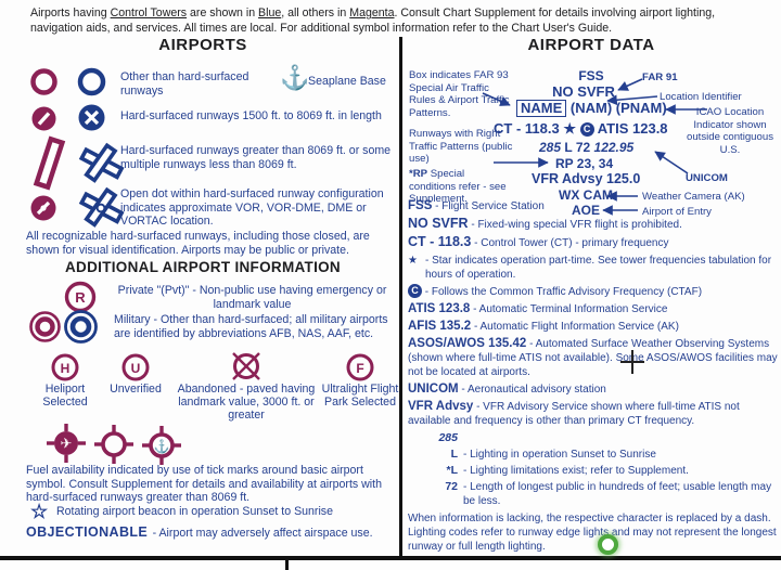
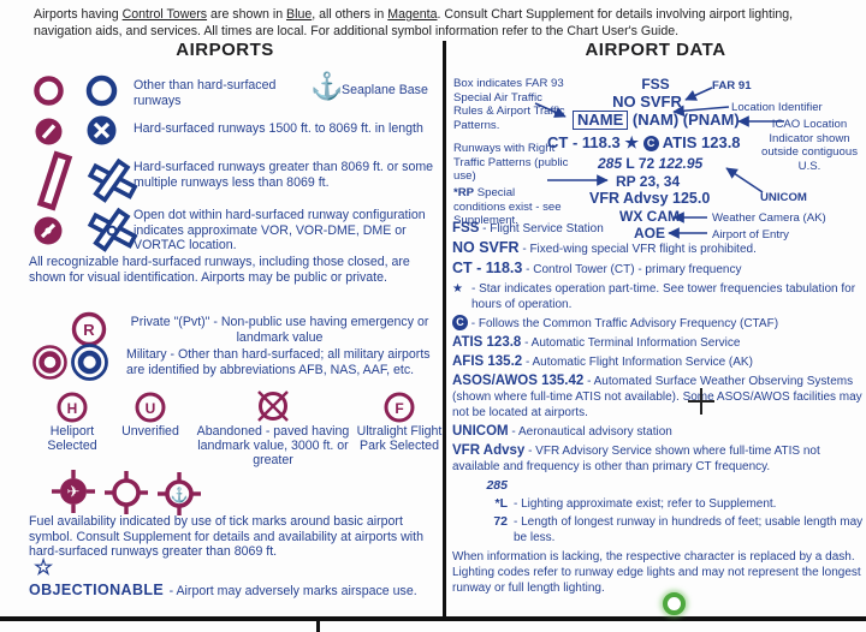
  Airports having Control Towers are shown in Blue, all others in Magenta. Consult Chart Supplement for details involving airport lighting, navigation aids, and services. All times are local. For additional symbol information refer to the Chart User's Guide.
  AIRPORTS
  AIRPORT DATA
  Other than hard-surfaced runways
  ⚓
  Seaplane Base
  Hard-surfaced runways 1500 ft. to 8069 ft. in length
  Hard-surfaced runways greater than 8069 ft. or some multiple runways less than 8069 ft.
  Open dot within hard-surfaced runway configuration indicates approximate VOR, VOR-DME, DME or VORTAC location.
  All recognizable hard-surfaced runways, including those closed, are shown for visual identification. Airports may be public or private.
- ADDITIONAL AIRPORT INFORMATION
  R
  Private "(Pvt)" - Non-public use having emergency or landmark value
  Military - Other than hard-surfaced; all military airports are identified by abbreviations AFB, NAS, AAF, etc.
  H
  U
  F
  Heliport Selected
  Unverified
  Abandoned - paved having landmark value, 3000 ft. or greater
  Ultralight Flight Park Selected
  ✈
  ⚓
  Fuel availability indicated by use of tick marks around basic airport symbol. Consult Supplement for details and availability at airports with hard-surfaced runways greater than 8069 ft.
  ☆
- Rotating airport beacon in operation Sunset to Sunrise
- OBJECTIONABLE - Airport may adversely affect airspace use.
+ OBJECTIONABLE - Airport may adversely marks airspace use.
  Box indicates FAR 93 Special Air Traffic Rules & Airport Traic Patterns.
  Runways with Right Traffic Patterns (public use)
- *RP Special conditions refer - see Supplement.
+ *RP Special conditions exist - see Supplement.
  FSS
  NO SVFR
  NAME (NAM) (PNAM)
  CT - 118.3 ★ C ATIS 123.8
  285 L 72 122.95
  RP 23, 34
  VFR Advsy 125.0
  WX CAM
  AOE
  FAR 91
  Location Identifier
  ICAO Location Indicator shown outside contiguous U.S.
  UNICOM
  Weather Camera (AK)
  Airport of Entry
  FSS - Flight Service Station
  NO SVFR - Fixed-wing special VFR flight is prohibited.
  CT - 118.3 - Control Tower (CT) - primary frequency
  ★
  - Star indicates operation part-time. See tower frequencies tabulation for hours of operation.
  C - Follows the Common Traffic Advisory Frequency (CTAF)
  ATIS 123.8 - Automatic Terminal Information Service
  AFIS 135.2 - Automatic Flight Information Service (AK)
  ASOS/AWOS 135.42 - Automated Surface Weather Observing Systems (shown where full-time ATIS not available). Soe ASOS/AWOS facilities may not be located at airports.
  UNICOM - Aeronautical advisory station
  VFR Advsy - VFR Advisory Service shown where full-time ATIS not available and frequency is other than primary CT frequency.
  285
- L
- - Lighting in operation Sunset to Sunrise
  *L
- - Lighting limitations exist; refer to Supplement.
+ - Lighting approximate exist; refer to Supplement.
  72
- - Length of longest public in hundreds of feet; usable length may be less.
+ - Length of longest runway in hundreds of feet; usable length may be less.
  When information is lacking, the respective character is replaced by a dash. Lighting codes refer to runway edge lights and may not represent the longest runway or full length lighting.
